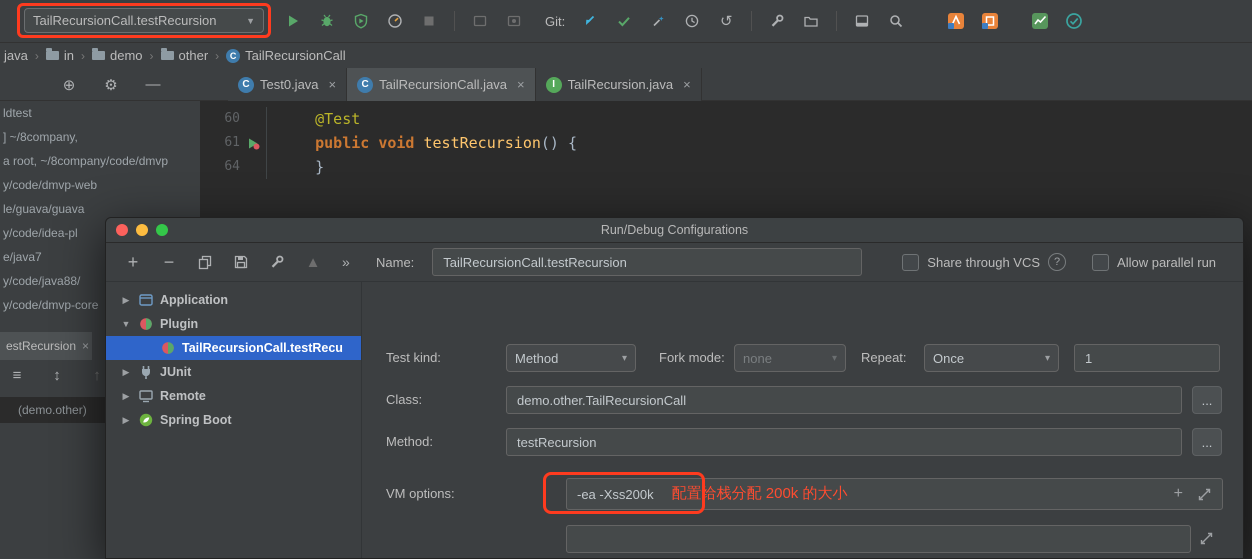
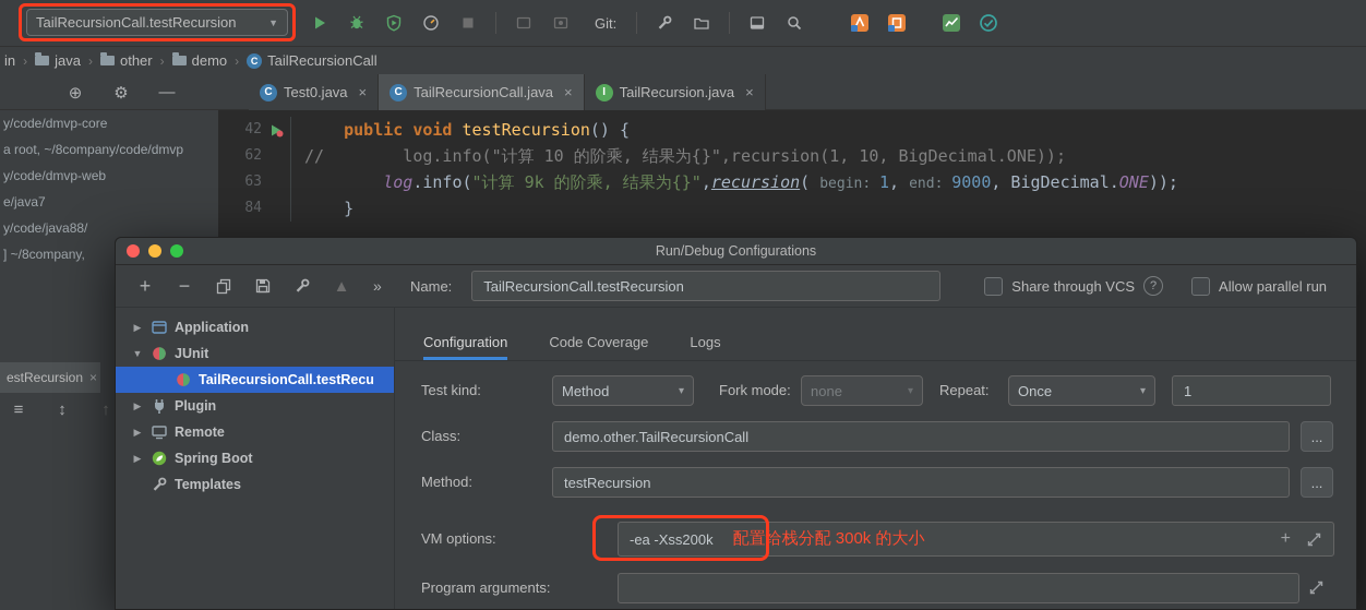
  TailRecursionCall.testRecursion
  ▼
  Git:
- ↺
- java
+ in
  ›
- in
+ java
  ›
- demo
+ other
  ›
- other
+ demo
  ›
  C
  TailRecursionCall
  ⊕
  ⚙
  —
  C
  Test0.java
  ×
  C
  TailRecursionCall.java
  ×
  I
  TailRecursion.java
  ×
- ldtest
- ] ~/8company,
+ y/code/dmvp-core
  a root, ~/8company/code/dmvp
  y/code/dmvp-web
- le/guava/guava
- y/code/idea-pl
  e/java7
  y/code/java88/
- y/code/dmvp-core
+ ] ~/8company,
  estRecursion
  ×
  ≡
  ↕
  ↑
- (demo.other)
- 60
- @Test
- 61
+ 42
  public void testRecursion() {
+ 62
+ // log.info("计算 10 的阶乘, 结果为{}",recursion(1, 10, BigDecimal.ONE));
+ 63
+ log.info("计算 9k 的阶乘, 结果为{}",recursion( begin: 1, end: 9000, BigDecimal.ONE));
- 64
+ 84
  }
  Run/Debug Configurations
  +
  −
  ▲
  »
  Name:
  TailRecursionCall.testRecursion
  Share through VCS
  ?
  Allow parallel run
  ▶
  Application
  ▼
- Plugin
+ JUnit
  TailRecursionCall.testRecu
  ▶
- JUnit
+ Plugin
  ▶
  Remote
  ▶
  Spring Boot
+ Templates
+ Configuration
+ Code Coverage
+ Logs
  Test kind:
  Method
  ▾
  Fork mode:
  none
  ▾
  Repeat:
  Once
  ▾
  1
  Class:
  demo.other.TailRecursionCall
  ...
  Method:
  testRecursion
  ...
  VM options:
  -ea -Xss200k
- 配置给栈分配 200k 的大小
+ 配置给栈分配 300k 的大小
  +
+ Program arguments:
